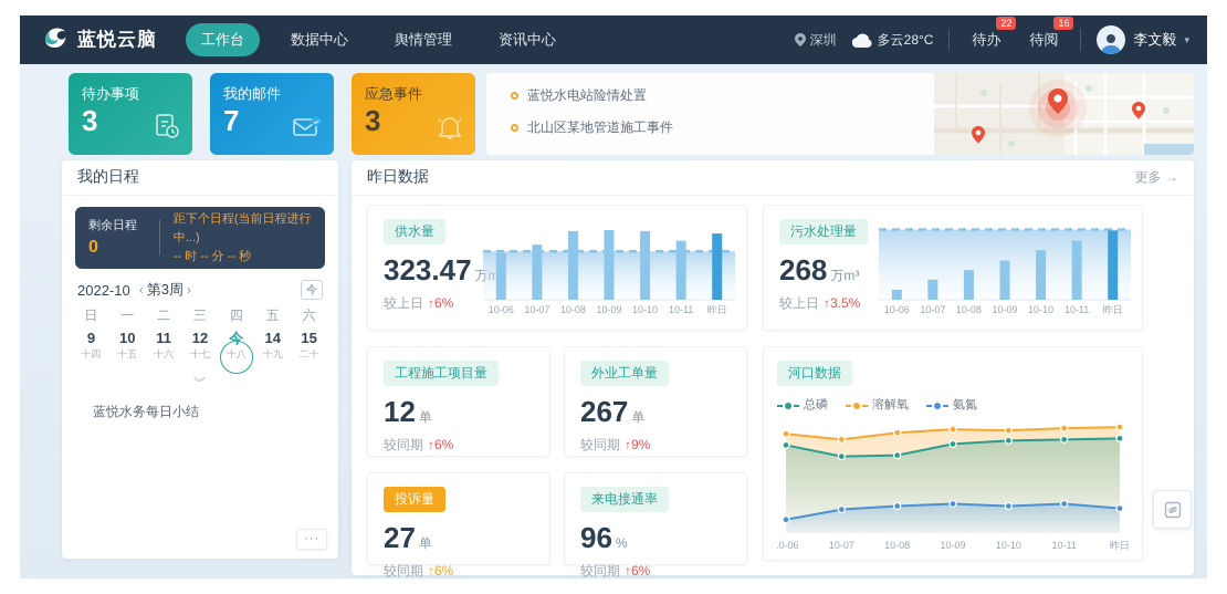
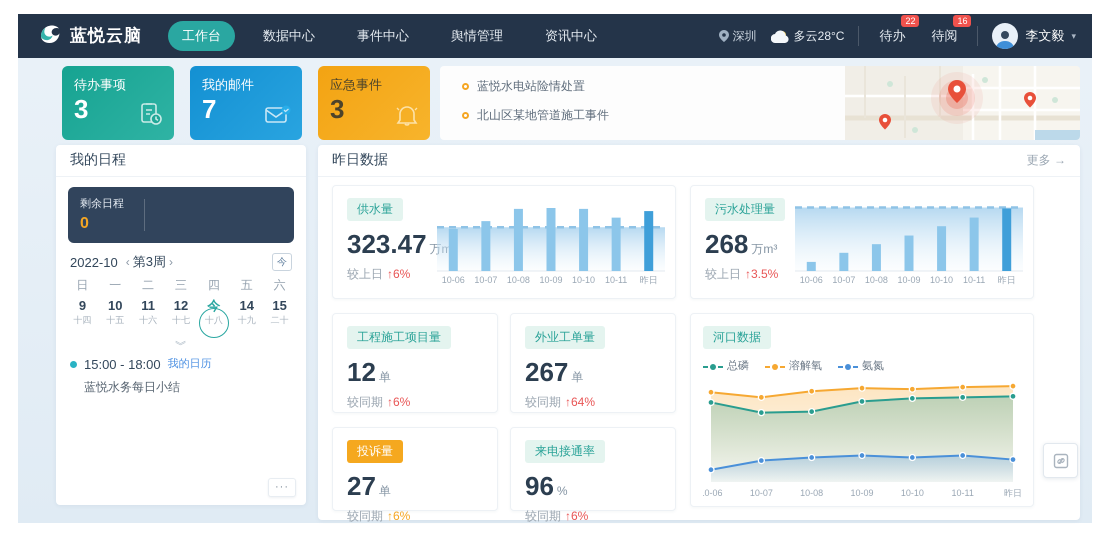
  蓝悦云脑
  工作台
  数据中心
+ 事件中心
  舆情管理
  资讯中心
  深圳
  多云28°C
  待办
  22
  待阅
  16
  李文毅
  ▾
  待办事项
  3
  我的邮件
  7
  应急事件
  3
  蓝悦水电站险情处置
  北山区某地管道施工事件
  我的日程
  剩余日程
  0
- 距下个日程(当前日程进行中...)
- -- 时 -- 分 -- 秒
  2022-10
  ‹
  第3周
  ›
  今
  日
  一
  二
  三
  四
  五
  六
  9
  十四
  10
  十五
  11
  十六
  12
  十七
  今
  十八
  14
  十九
  15
  二十
  ︾
+ 15:00 - 18:00
+ 我的日历
  蓝悦水务每日小结
  ···
  昨日数据
  更多 →
  供水量
  323.47 万
  较上日 ↑6%
  10-06
  10-07
  10-08
  10-09
  10-10
  10-11
  昨日
  污水处理量
  268 万m³
  较上日 ↑3.5%
  10-06
  10-07
  10-08
  10-09
  10-10
  10-11
  昨日
  工程施工项目量
  12 单
  较同期 ↑6%
  外业工单量
  267 单
- 较同期 ↑9%
+ 较同期 ↑64%
  河口数据
  总磷
  溶解氧
  氨氮
  0-06
  10-07
  10-08
  10-09
  10-10
  10-11
  昨日
  投诉量
  27 单
  较同期 ↑6%
  来电接通率
  96 %
  较同期 ↑6%
